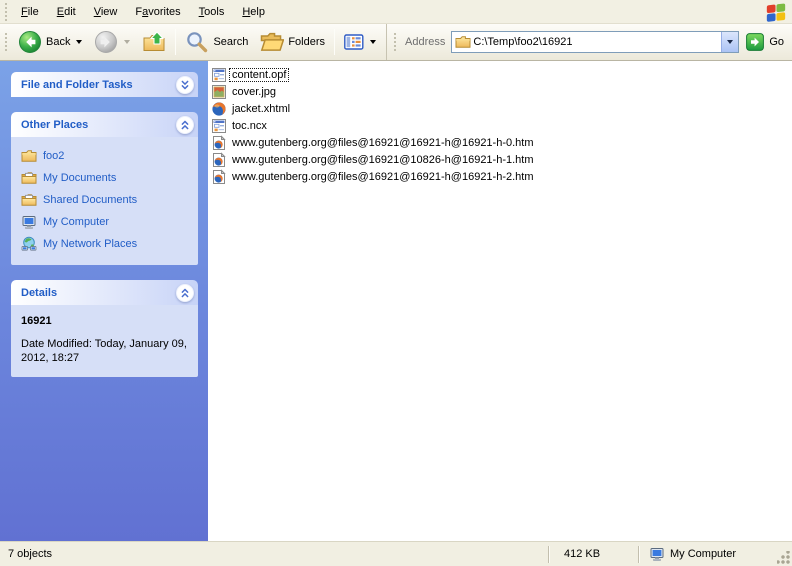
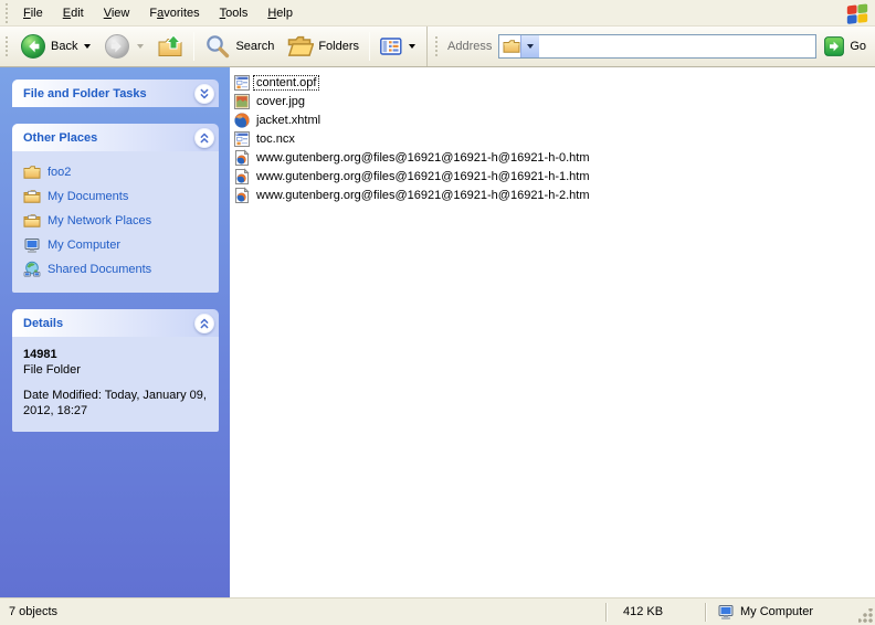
  File
  Edit
  View
  Favorites
  Tools
  Help
  Back
  Search
  Folders
  Address
- C:\Temp\foo2\16921
  Go
  File and Folder Tasks
  Other Places
  foo2
  My Documents
- Shared Documents
+ My Network Places
  My Computer
- My Network Places
+ Shared Documents
  Details
- 16921
+ 14981
+ File Folder
  Date Modified: Today, January 09, 2012, 18:27
  content.opf
  cover.jpg
  jacket.xhtml
  toc.ncx
  www.gutenberg.org@files@16921@16921-h@16921-h-0.htm
- www.gutenberg.org@files@16921@10826-h@16921-h-1.htm
+ www.gutenberg.org@files@16921@16921-h@16921-h-1.htm
  www.gutenberg.org@files@16921@16921-h@16921-h-2.htm
  7 objects
  412 KB
  My Computer
